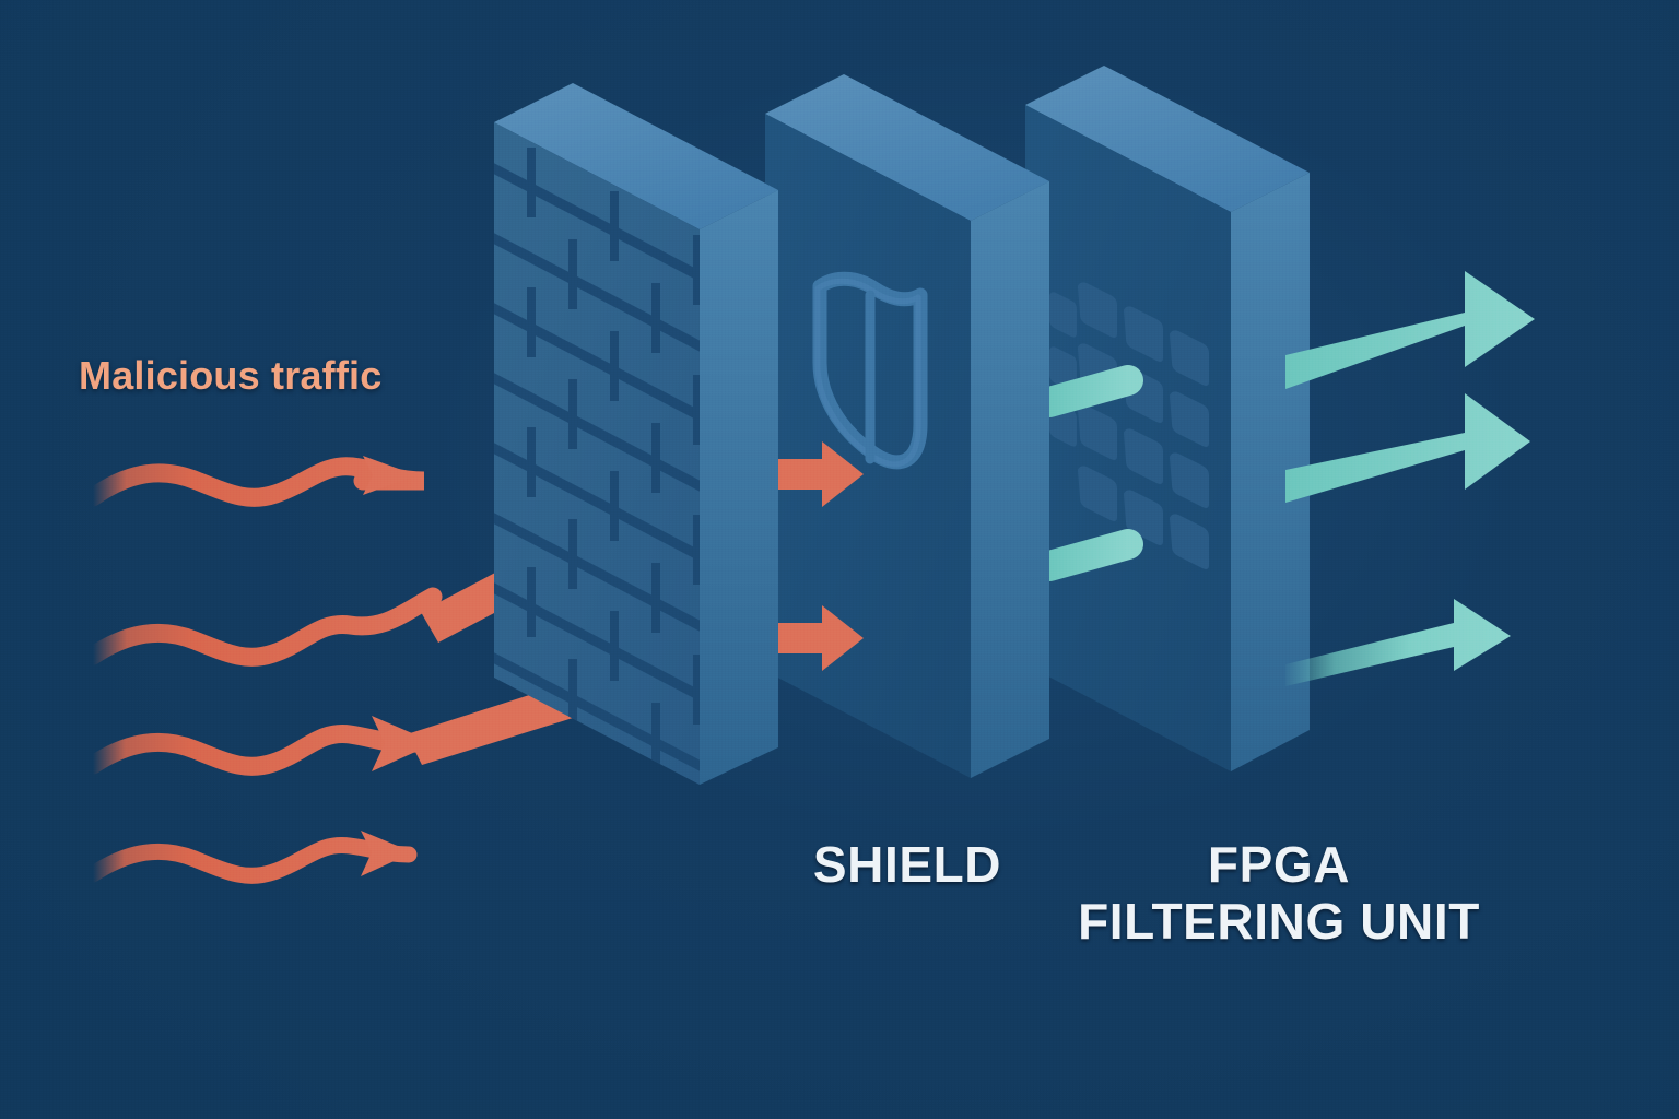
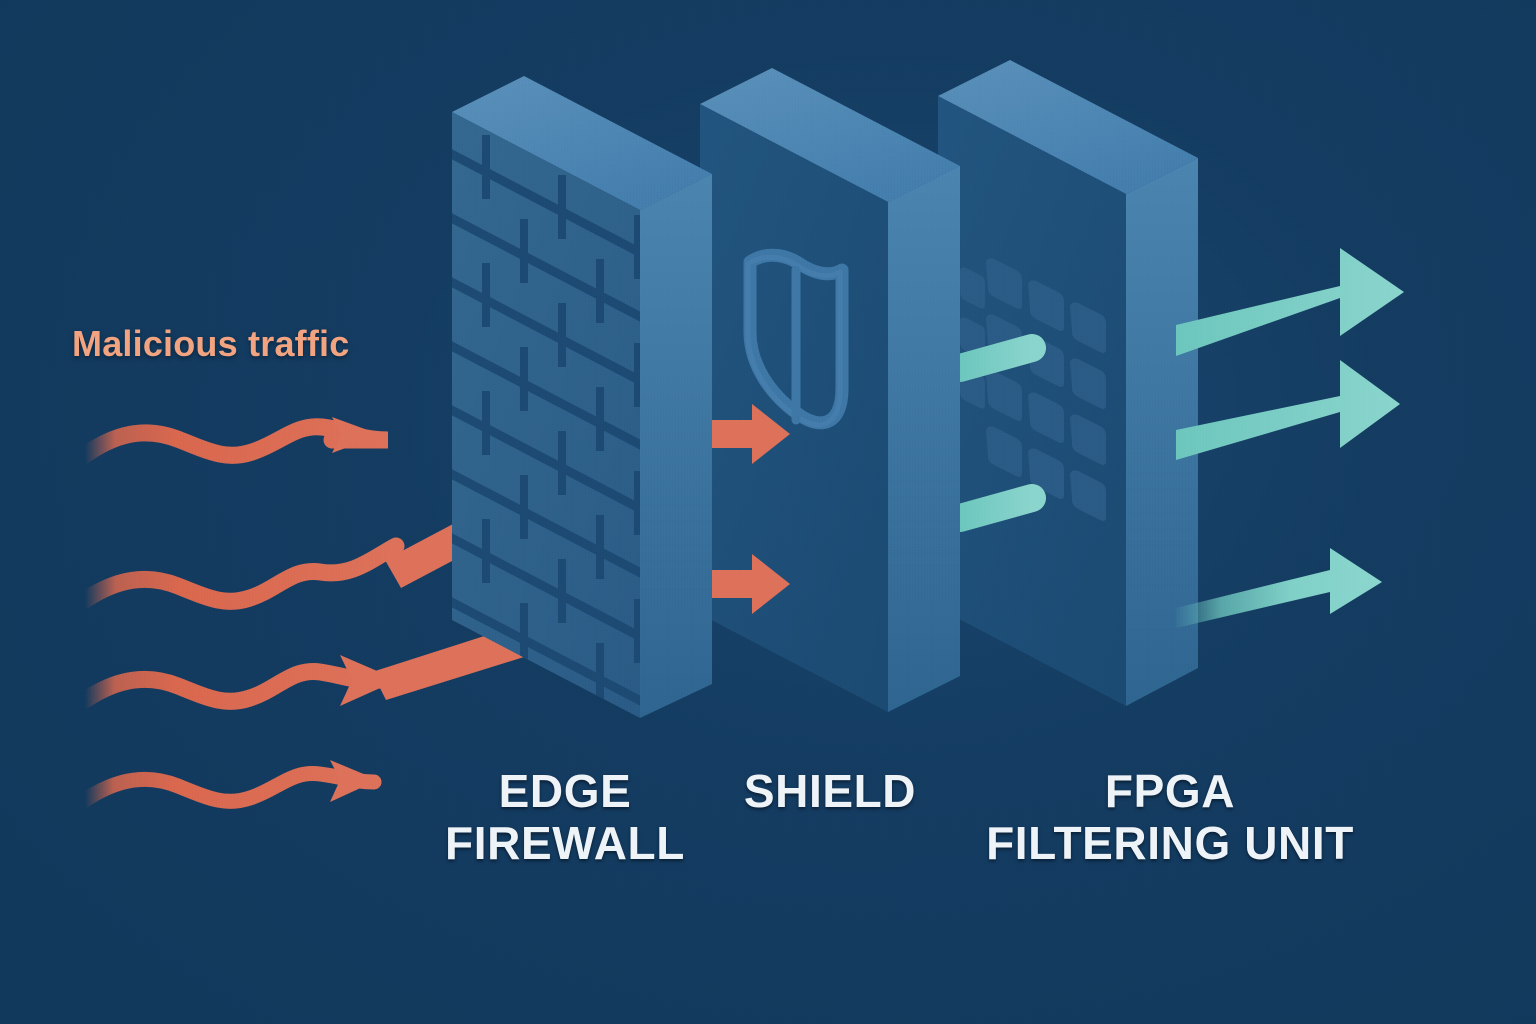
  Malicious traffic
+ EDGE
+ FIREWALL
  SHIELD
  FPGA
  FILTERING UNIT
